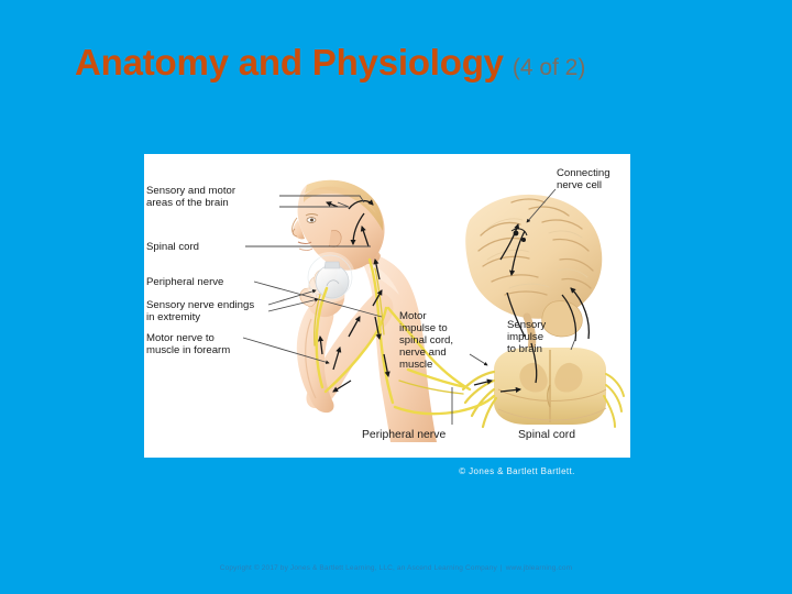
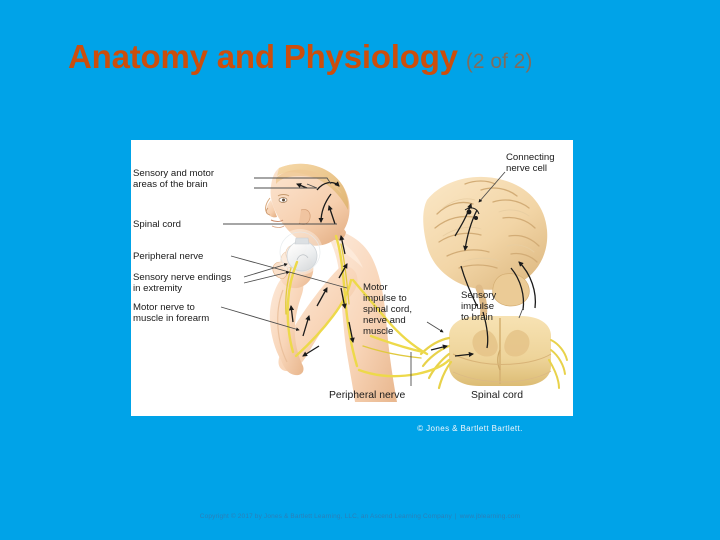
- Anatomy and Physiology (4 of 2)
+ Anatomy and Physiology (2 of 2)
  Sensory and motor
  areas of the brain
  Spinal cord
  Peripheral nerve
  Sensory nerve endings
  in extremity
  Motor nerve to
  muscle in forearm
  Connecting
  nerve cell
  Motor
  impulse to
  spinal cord,
  nerve and
  muscle
  Sensory
  impulse
  to brain
  Peripheral nerve
  Spinal cord
  © Jones & Bartlett Bartlett.
